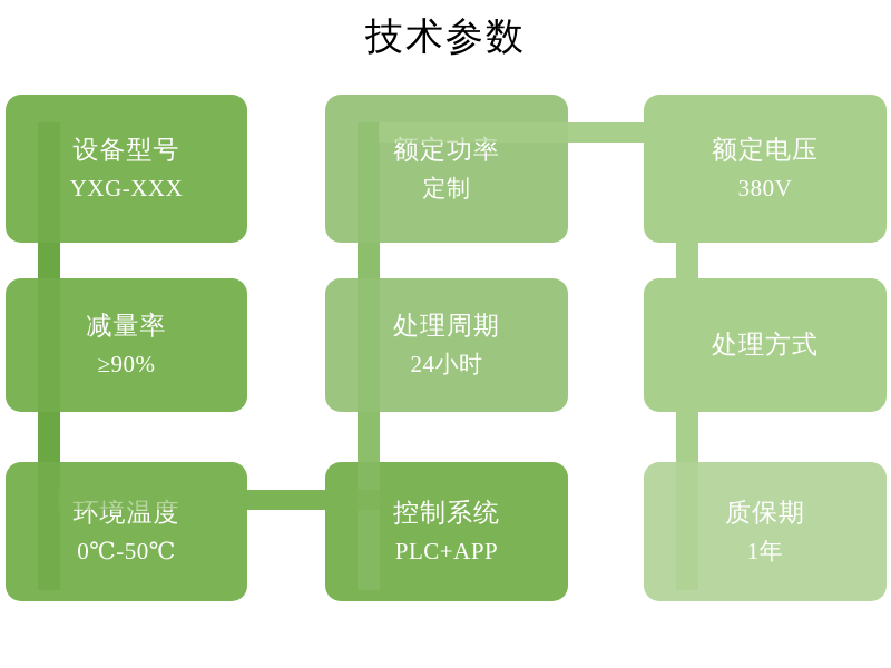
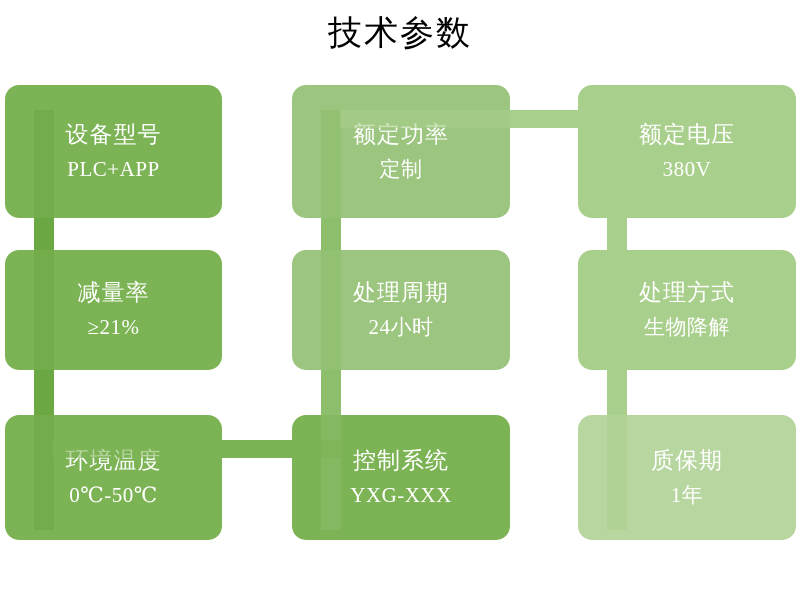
  技术参数
  设备型号
- YXG-XXX
+ PLC+APP
  额定功率
  定制
  额定电压
  380V
  减量率
- ≥90%
+ ≥21%
  处理周期
  24小时
  处理方式
+ 生物降解
  环境温度
  0℃-50℃
  控制系统
- PLC+APP
+ YXG-XXX
  质保期
  1年
